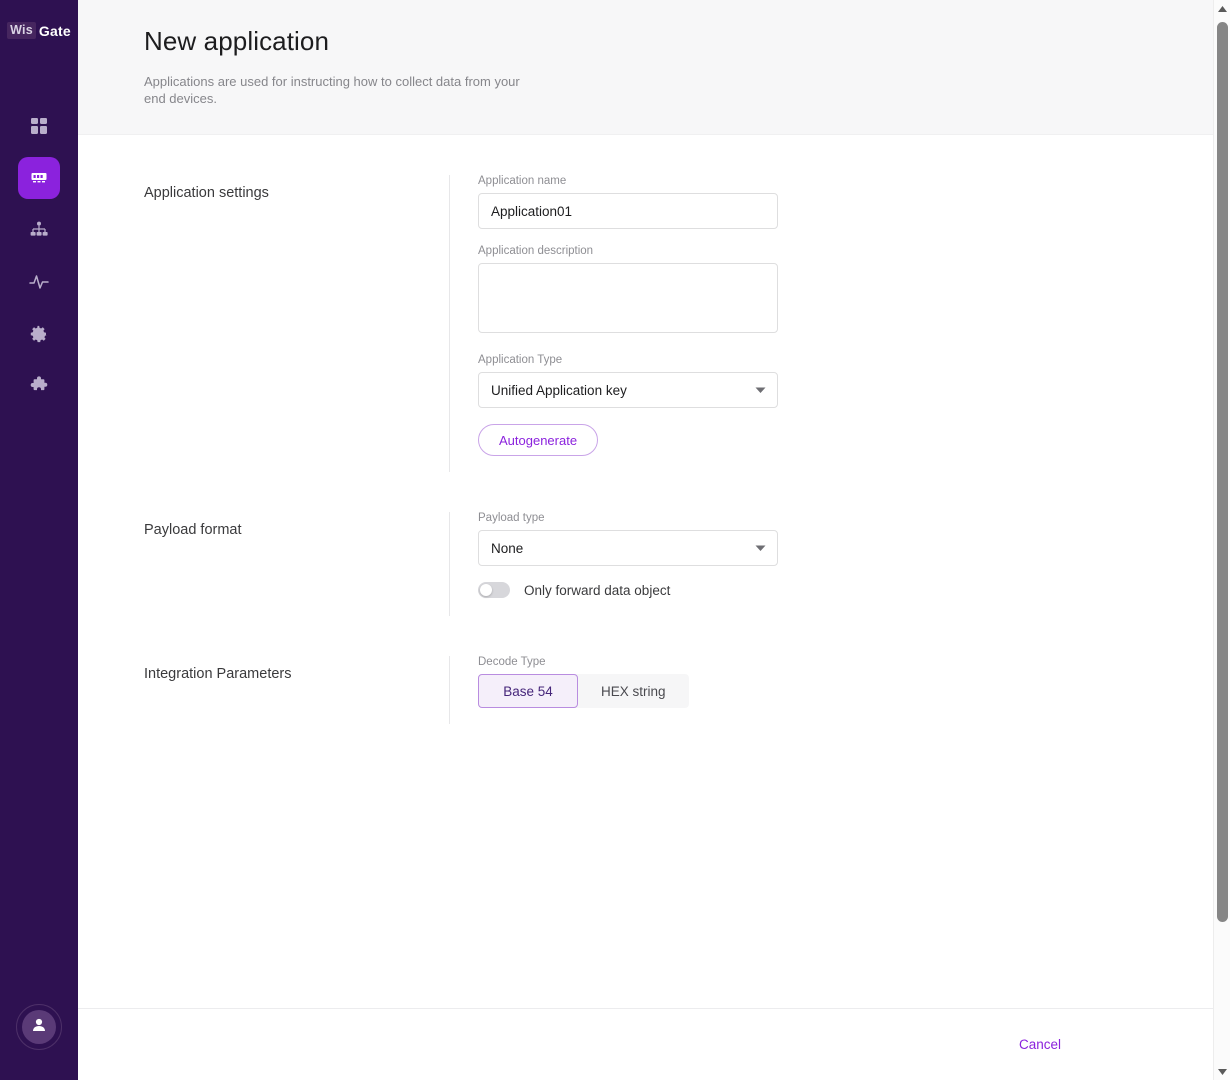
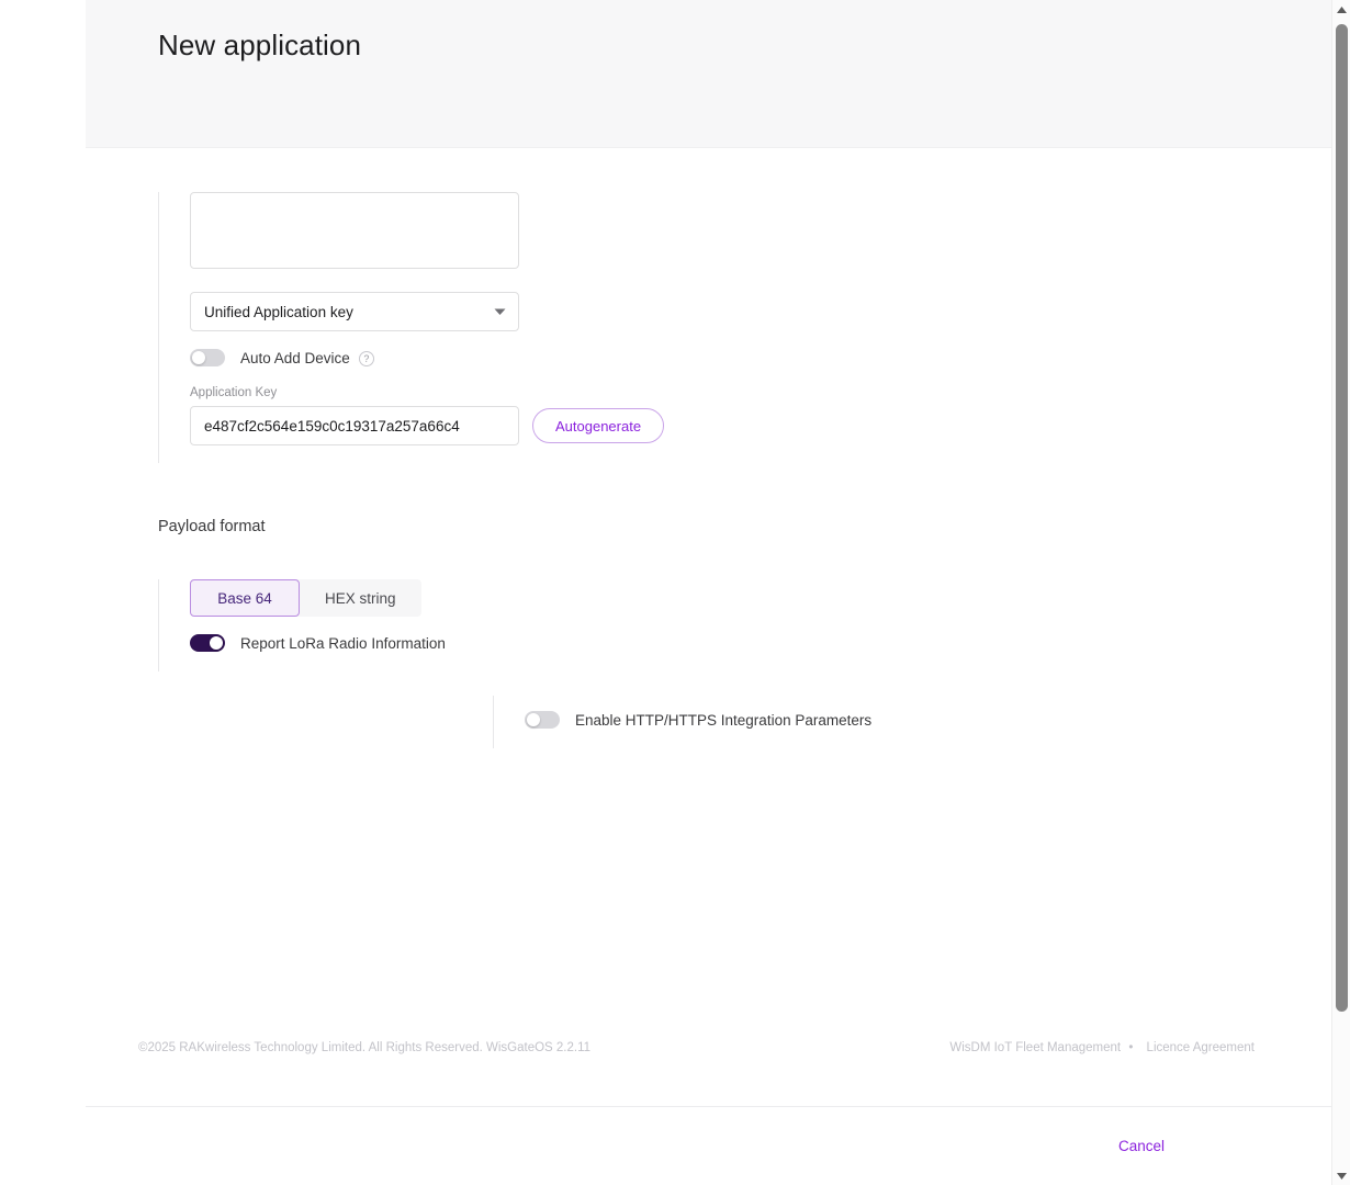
- Wis
- Gate
  New application
- Applications are used for instructing how to collect data from your end devices.
- Application settings
- Application name
- Application01
- Application description
- Application Type
  Unified Application key
+ Auto Add Device
+ ?
+ Application Key
+ e487cf2c564e159c0c19317a257a66c4
  Autogenerate
  Payload format
- Payload type
- None
- Only forward data object
- Integration Parameters
- Decode Type
- Base 54
+ Base 64
  HEX string
+ Report LoRa Radio Information
+ Enable HTTP/HTTPS Integration Parameters
+ ©2025 RAKwireless Technology Limited. All Rights Reserved. WisGateOS 2.2.11
+ WisDM IoT Fleet Management • Licence Agreement
  Cancel
